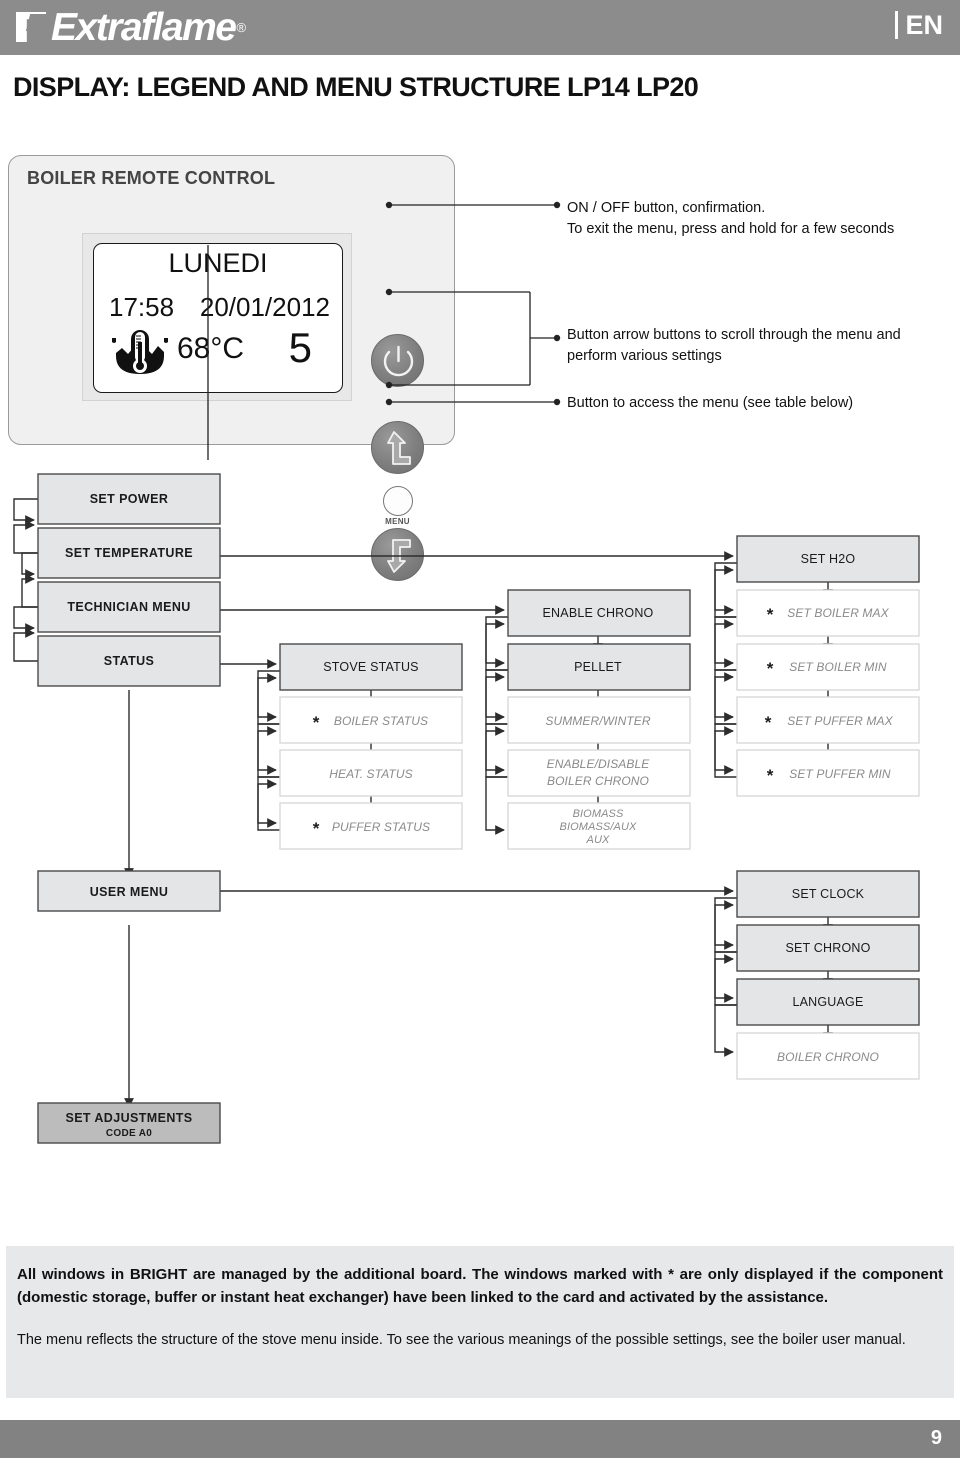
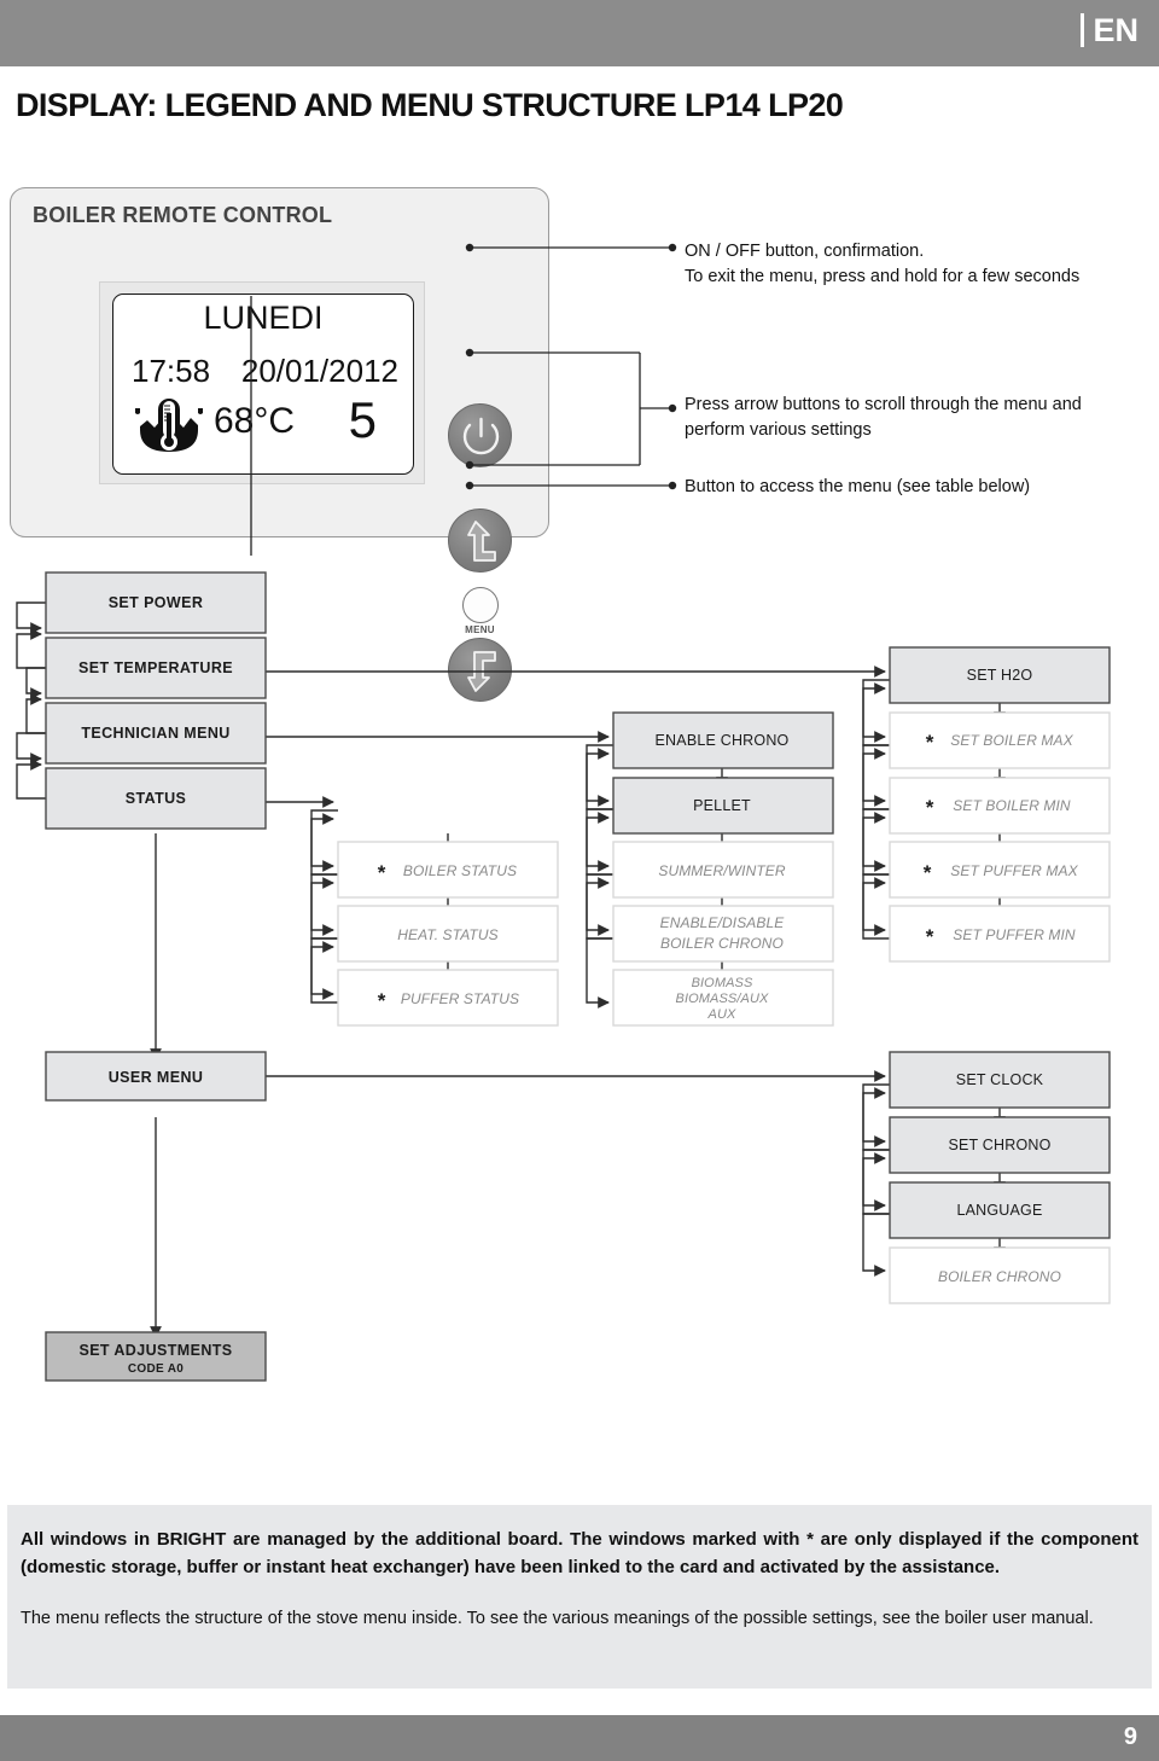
- Extraflame
- ®
  EN
  DISPLAY: LEGEND AND MENU STRUCTURE LP14 LP20
  BOILER REMOTE CONTROL
  LUNEDI
  17:58
  20/01/2012
  68°C
  5
  MENU
  ON / OFF button, confirmation.
  To exit the menu, press and hold for a few seconds
- Button arrow buttons to scroll through the menu and
+ Press arrow buttons to scroll through the menu and
  perform various settings
  Button to access the menu (see table below)
  SET POWER
  SET TEMPERATURE
  TECHNICIAN MENU
  STATUS
  USER MENU
  SET ADJUSTMENTS
  CODE A0
- STOVE STATUS
  *
  BOILER STATUS
  HEAT. STATUS
  *
  PUFFER STATUS
  ENABLE CHRONO
  PELLET
  SUMMER/WINTER
  ENABLE/DISABLE
  BOILER CHRONO
  BIOMASS
  BIOMASS/AUX
  AUX
  SET H2O
  *
  SET BOILER MAX
  *
  SET BOILER MIN
  *
  SET PUFFER MAX
  *
  SET PUFFER MIN
  SET CLOCK
  SET CHRONO
  LANGUAGE
  BOILER CHRONO
  All windows in BRIGHT are managed by the additional board. The windows marked with * are only displayed if the component (domestic storage, buffer or instant heat exchanger) have been linked to the card and activated by the assistance.
  The menu reflects the structure of the stove menu inside. To see the various meanings of the possible settings, see the boiler user manual.
  9
